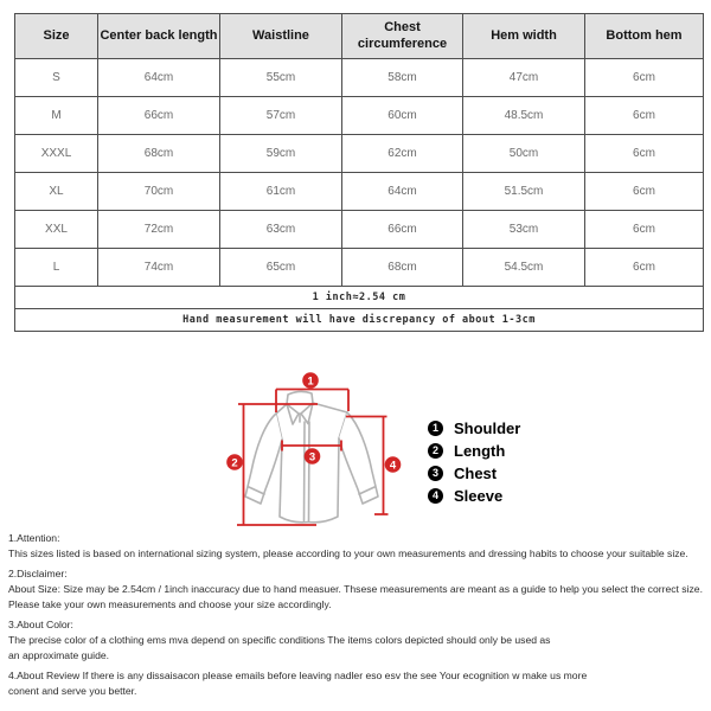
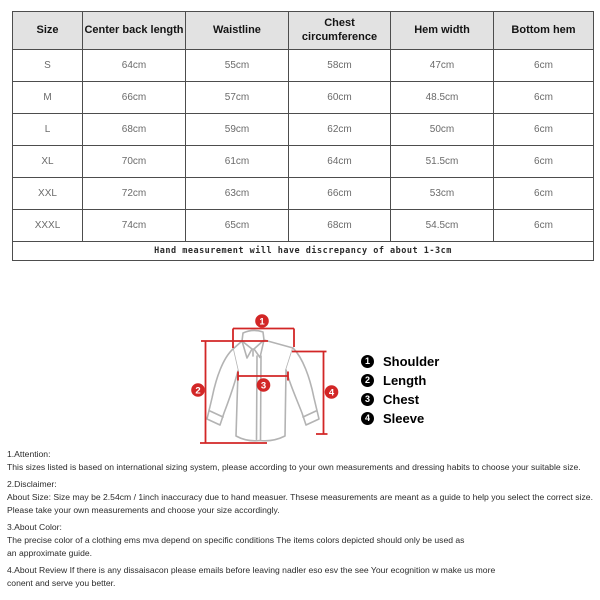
  Size	Center back length	Waistline	Chest circumference	Hem width	Bottom hem
  S	64cm	55cm	58cm	47cm	6cm
  M	66cm	57cm	60cm	48.5cm	6cm
- XXXL	68cm	59cm	62cm	50cm	6cm
+ L	68cm	59cm	62cm	50cm	6cm
  XL	70cm	61cm	64cm	51.5cm	6cm
  XXL	72cm	63cm	66cm	53cm	6cm
- L	74cm	65cm	68cm	54.5cm	6cm
+ XXXL	74cm	65cm	68cm	54.5cm	6cm
- 1 inch≈2.54 cm
  Hand measurement will have discrepancy of about 1-3cm
  1
  2
  3
  4
  1
  Shoulder
  2
  Length
  3
  Chest
  4
  Sleeve
  1.Attention:
  This sizes listed is based on international sizing system, please according to your own measurements and dressing habits to choose your suitable size.
  2.Disclaimer:
  About Size: Size may be 2.54cm / 1inch inaccuracy due to hand measuer. Thsese measurements are meant as a guide to help you select the correct size.
  Please take your own measurements and choose your size accordingly.
  3.About Color:
  The precise color of a clothing ems mva depend on specific conditions The items colors depicted should only be used as
  an approximate guide.
  4.About Review If there is any dissaisacon please emails before leaving nadler eso esv the see Your ecognition w make us more
  conent and serve you better.
